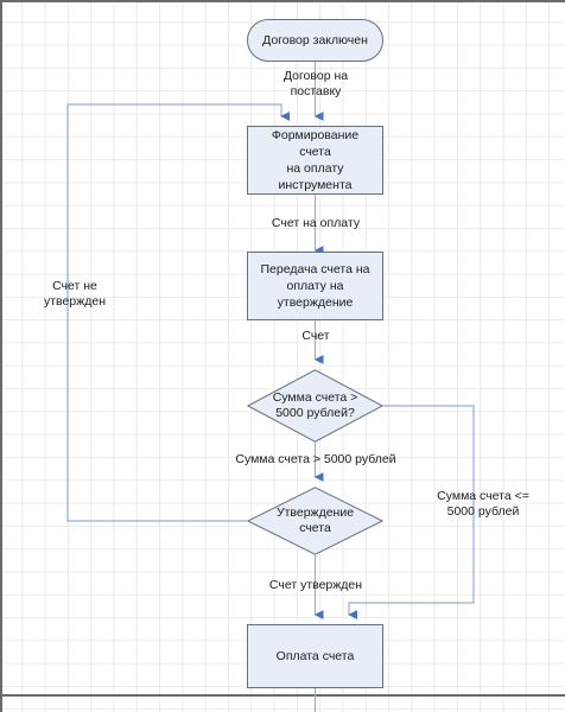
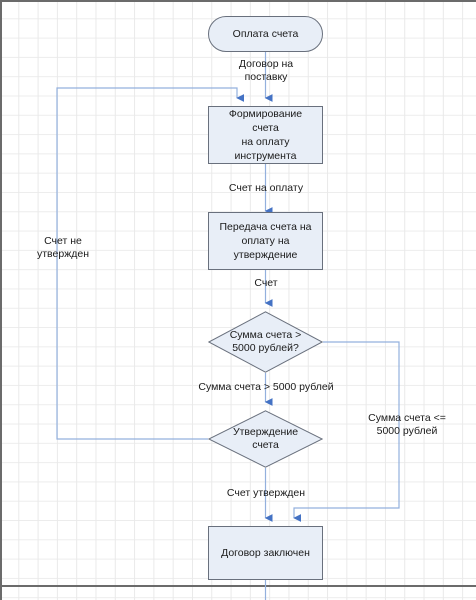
- Договор заключен
+ Оплата счета
  Формирование счета
  на оплату
  инструмента
  Передача счета на
  оплату на
  утверждение
  Сумма счета >
  5000 рублей?
  Утверждение
  счета
- Оплата счета
+ Договор заключен
  Договор на
  поставку
  Счет на оплату
  Счет
  Сумма счета > 5000 рублей
  Сумма счета <=
  5000 рублей
  Счет утвержден
  Счет не
  утвержден
